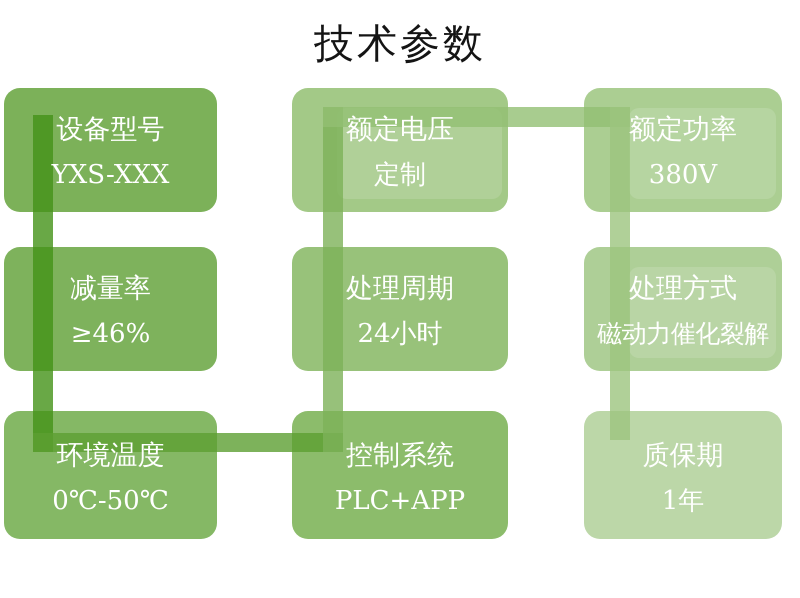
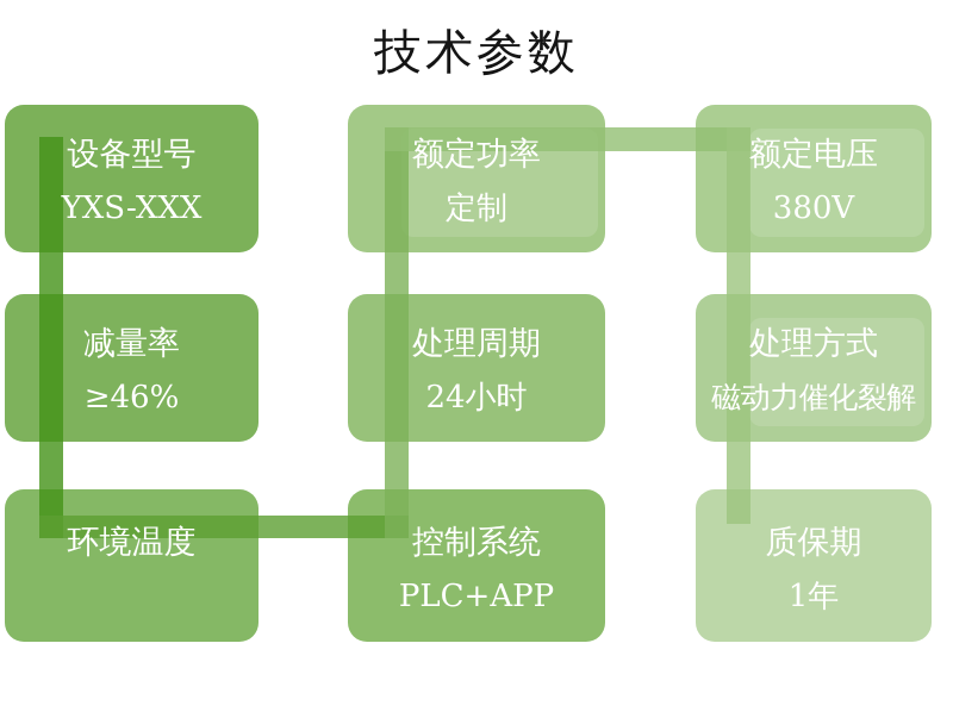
  技术参数
  设备型号
  YXS-XXX
- 额定电压
+ 额定功率
  定制
- 额定功率
+ 额定电压
  380V
  减量率
  ≥46%
  处理周期
  24小时
  处理方式
  磁动力催化裂解
  环境温度
- 0℃-50℃
  控制系统
  PLC+APP
  质保期
  1年
